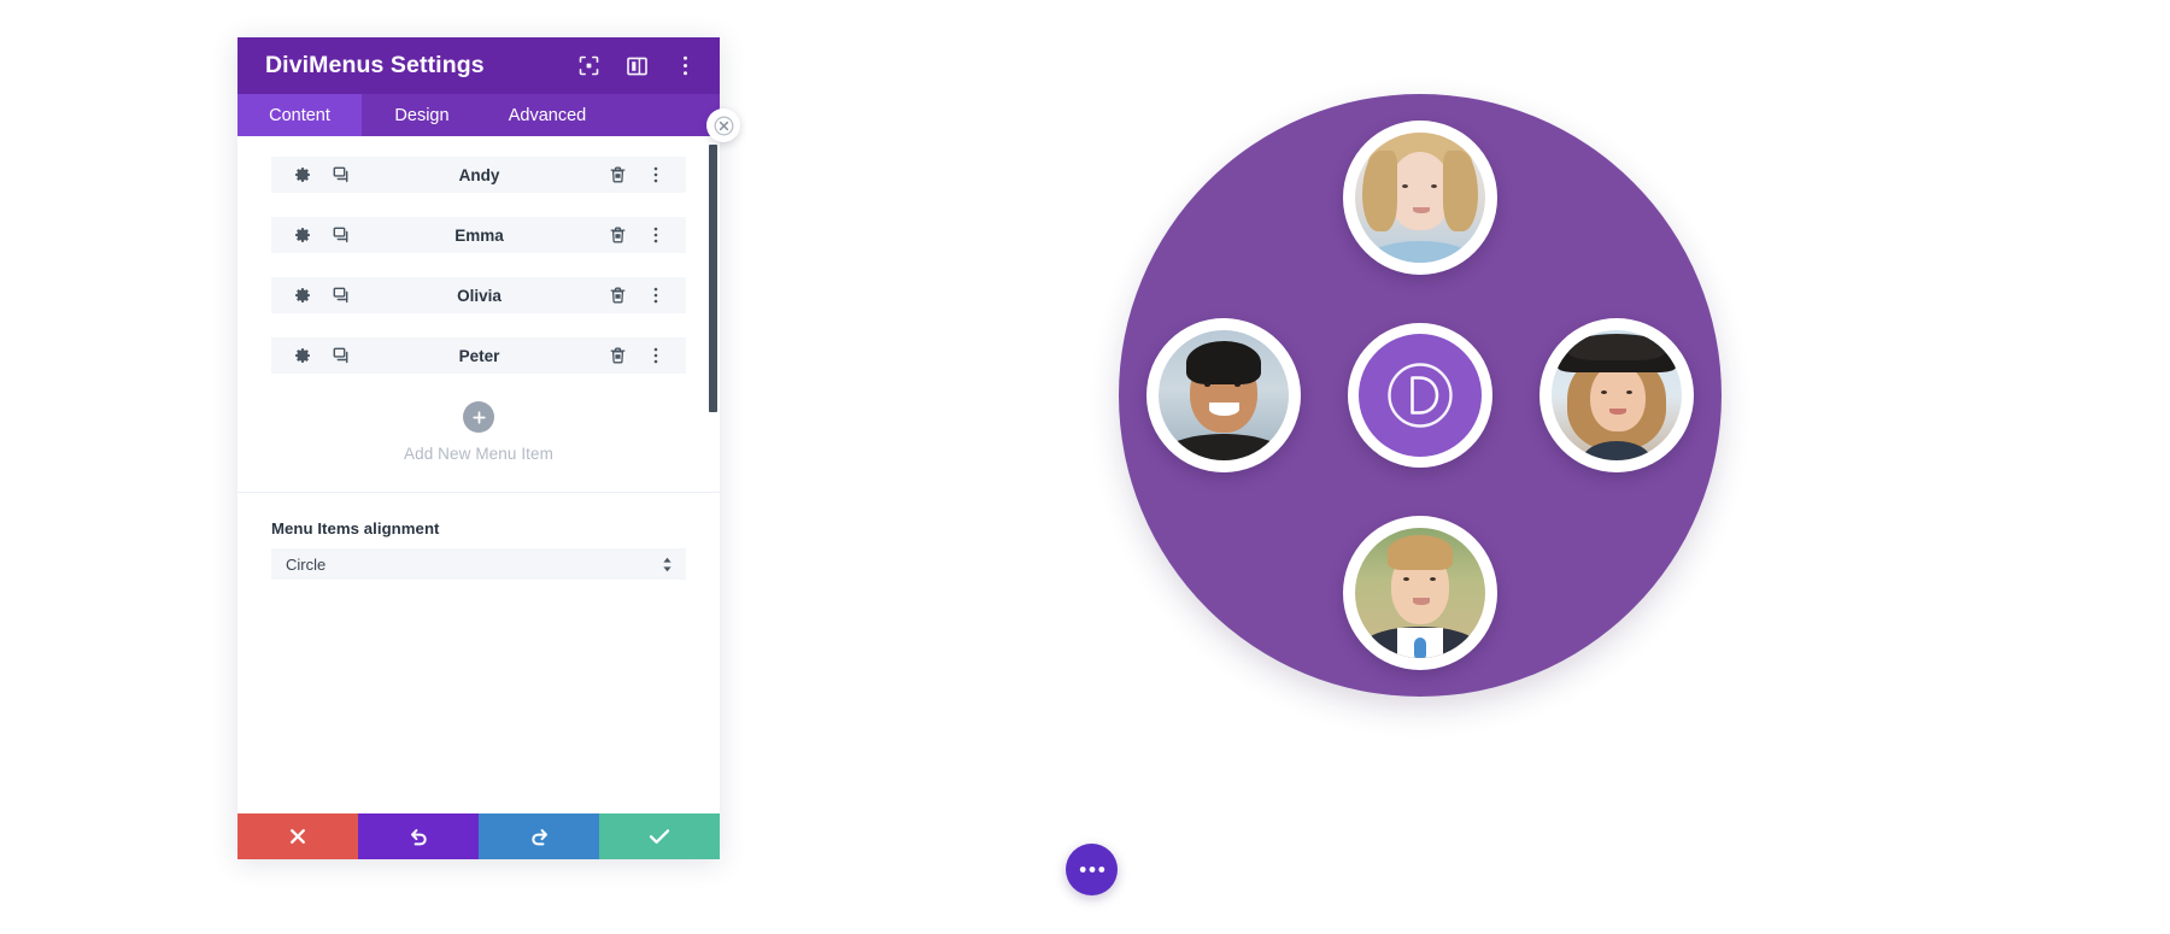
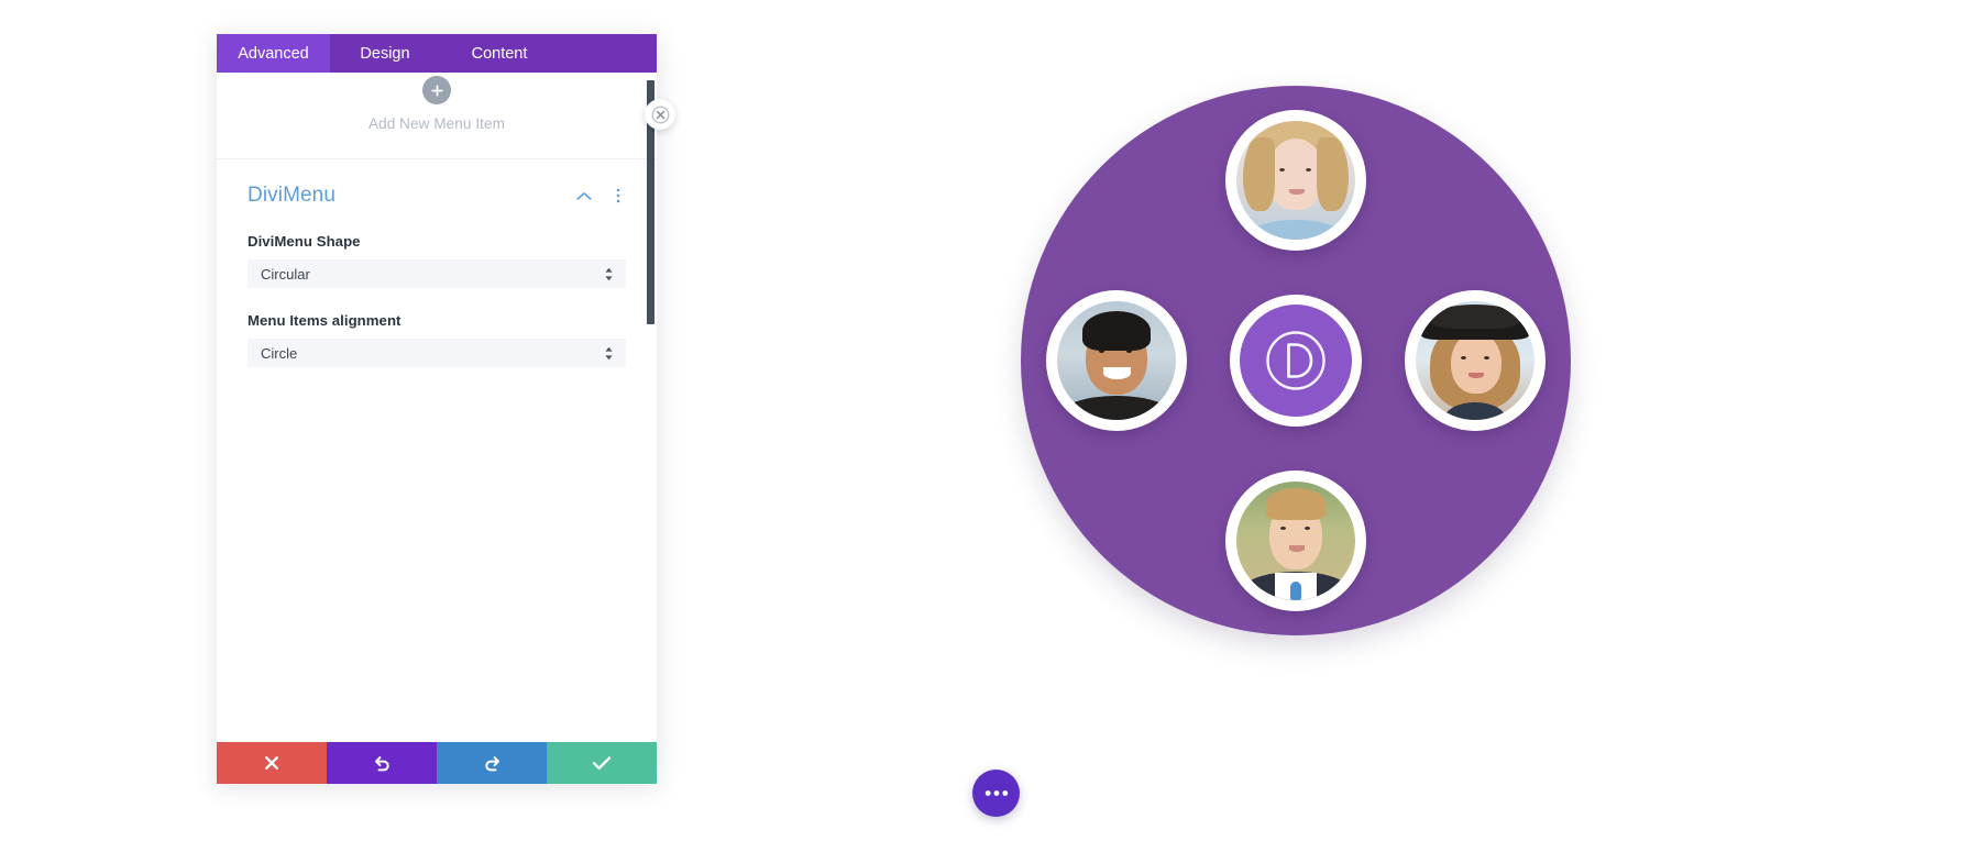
- DiviMenus Settings
- Content
+ Advanced
  Design
- Advanced
+ Content
- Andy
- Emma
- Olivia
- Peter
  Add New Menu Item
+ DiviMenu
+ DiviMenu Shape
+ Circular
  Menu Items alignment
  Circle
